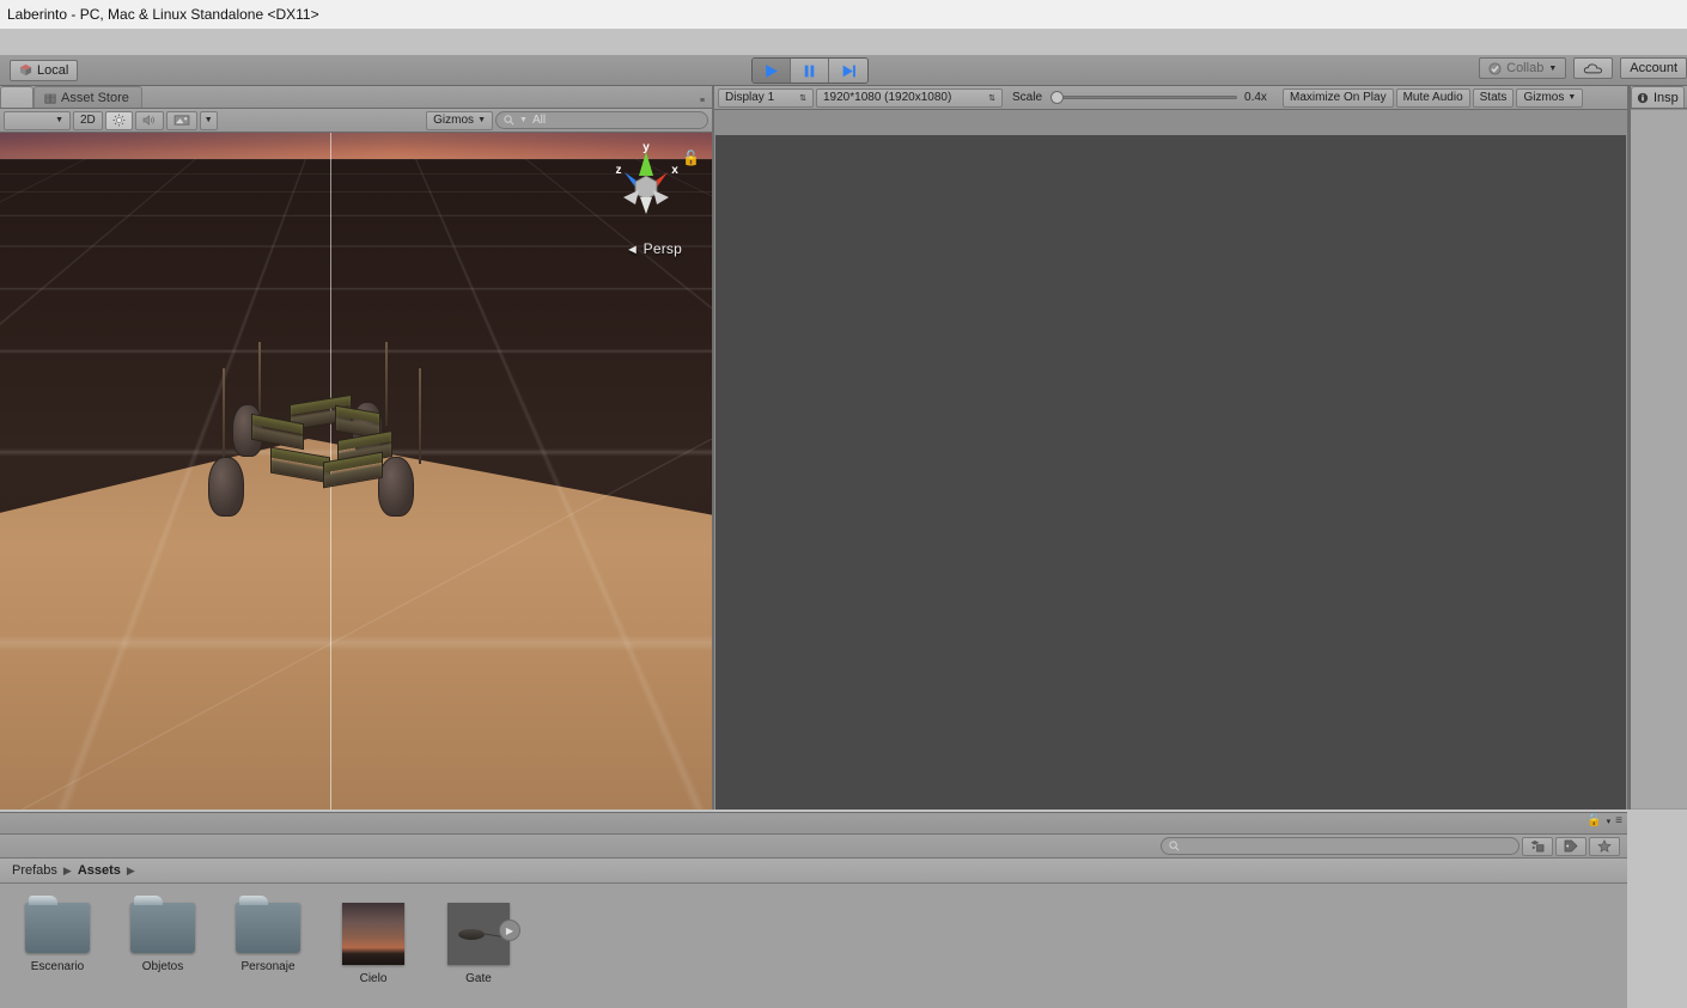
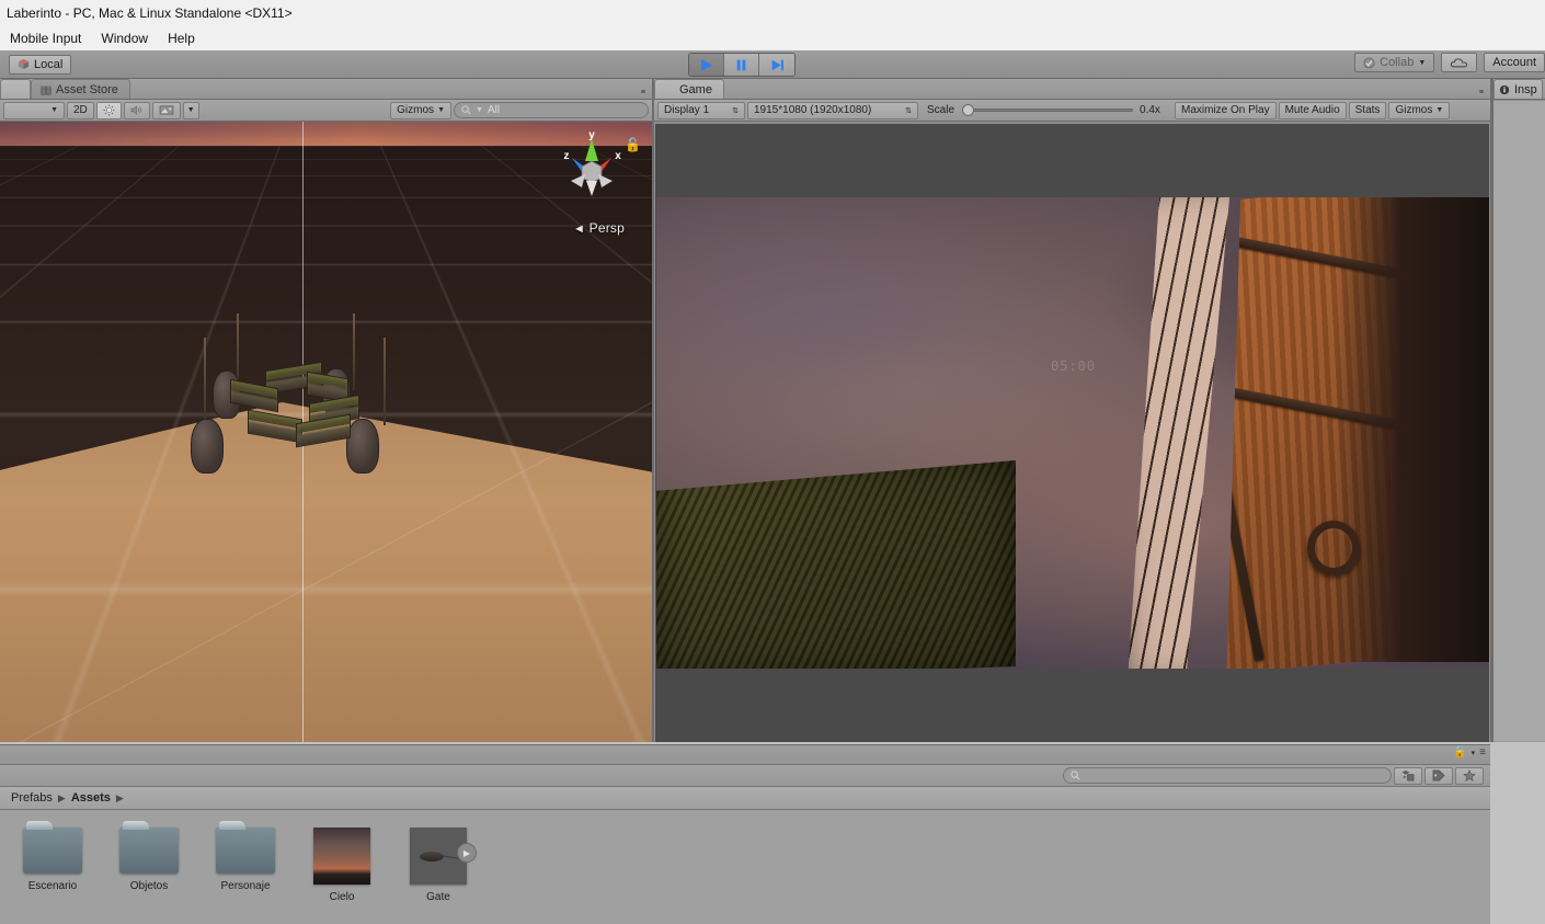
  Laberinto - PC, Mac & Linux Standalone <DX11>
+ Mobile Input
+ Window
+ Help
  Local
  Collab
  Account
  Asset Store
  2D
  Gizmos
  All
  y
  z
  x
  🔓
  ◄ Persp
+ Game
  Display 1
- 1920*1080 (1920x1080)
+ 1915*1080 (1920x1080)
  Scale
  0.4x
  Maximize On Play
  Mute Audio
  Stats
  Gizmos
+ 05:00
  Insp
  🔓
  ≡
  Prefabs
  ▶
  Assets
  ▶
  Escenario
  Objetos
  Personaje
  Cielo
  ▶
  Gate
